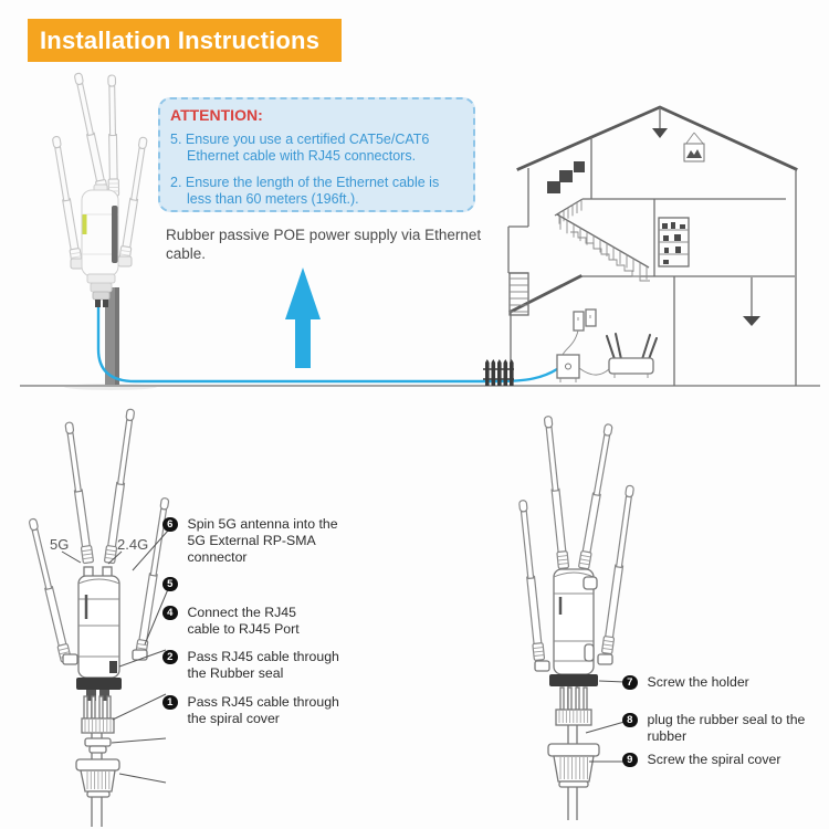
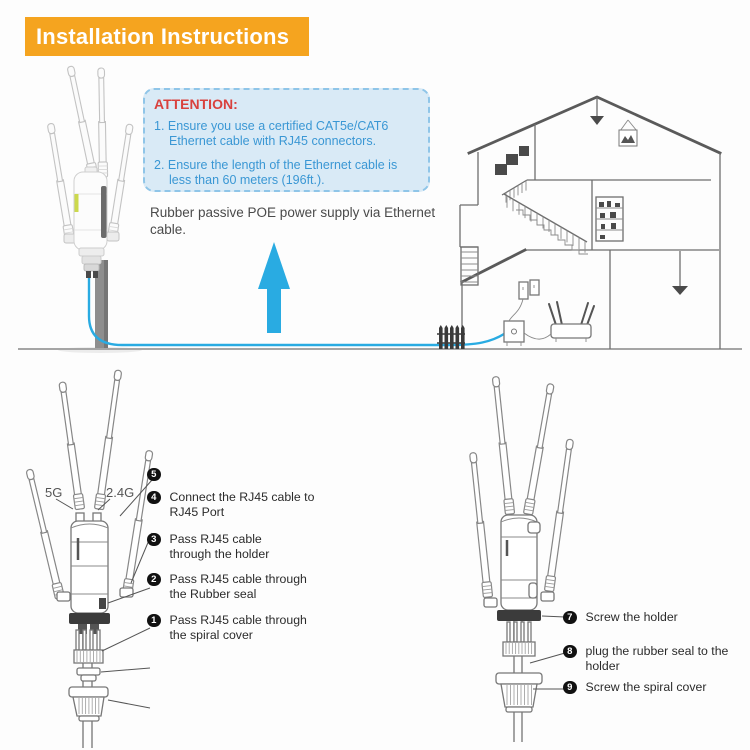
  Installation Instructions
  ATTENTION:
- 5. Ensure you use a certified CAT5e/CAT6 Ethernet cable with RJ45 connectors.
+ 1. Ensure you use a certified CAT5e/CAT6 Ethernet cable with RJ45 connectors.
  2. Ensure the length of the Ethernet cable is less than 60 meters (196ft.).
  Rubber passive POE power supply via Ethernet cable.
  5G
  2.4G
- 6
- Spin 5G antenna into the 5G External RP-SMA connector
  5
  4
  Connect the RJ45 cable to RJ45 Port
+ 3
+ Pass RJ45 cable through the holder
  2
  Pass RJ45 cable through the Rubber seal
  1
  Pass RJ45 cable through the spiral cover
  7
  Screw the holder
  8
- plug the rubber seal to the rubber
+ plug the rubber seal to the holder
  9
  Screw the spiral cover
